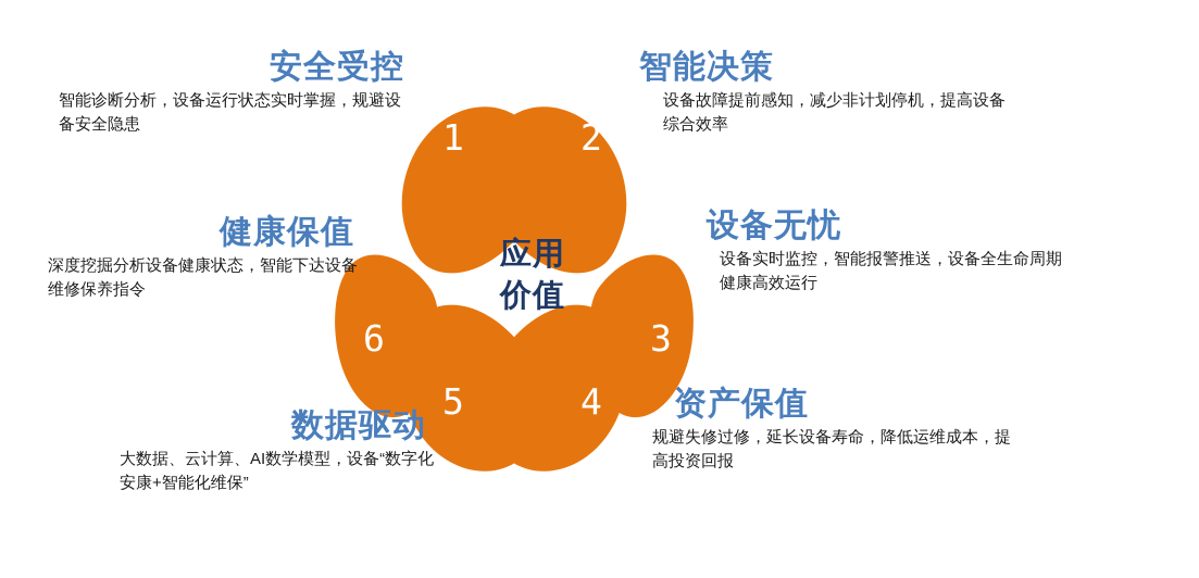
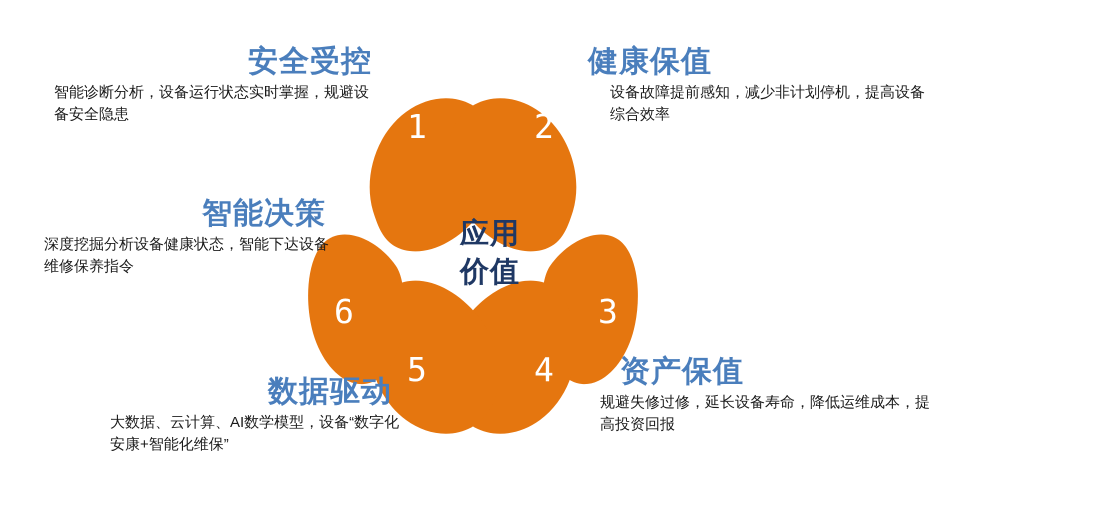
  1
  2
  3
  4
  5
  6
  应用
  价值
  安全受控
  智能诊断分析，设备运行状态实时掌握，规避设备安全隐患
- 智能决策
+ 健康保值
  设备故障提前感知，减少非计划停机，提高设备综合效率
- 设备无忧
- 设备实时监控，智能报警推送，设备全生命周期健康高效运行
  资产保值
  规避失修过修，延长设备寿命，降低运维成本，提高投资回报
  数据驱动
  大数据、云计算、AI数学模型，设备“数字化安康+智能化维保”
- 健康保值
+ 智能决策
  深度挖掘分析设备健康状态，智能下达设备维修保养指令
